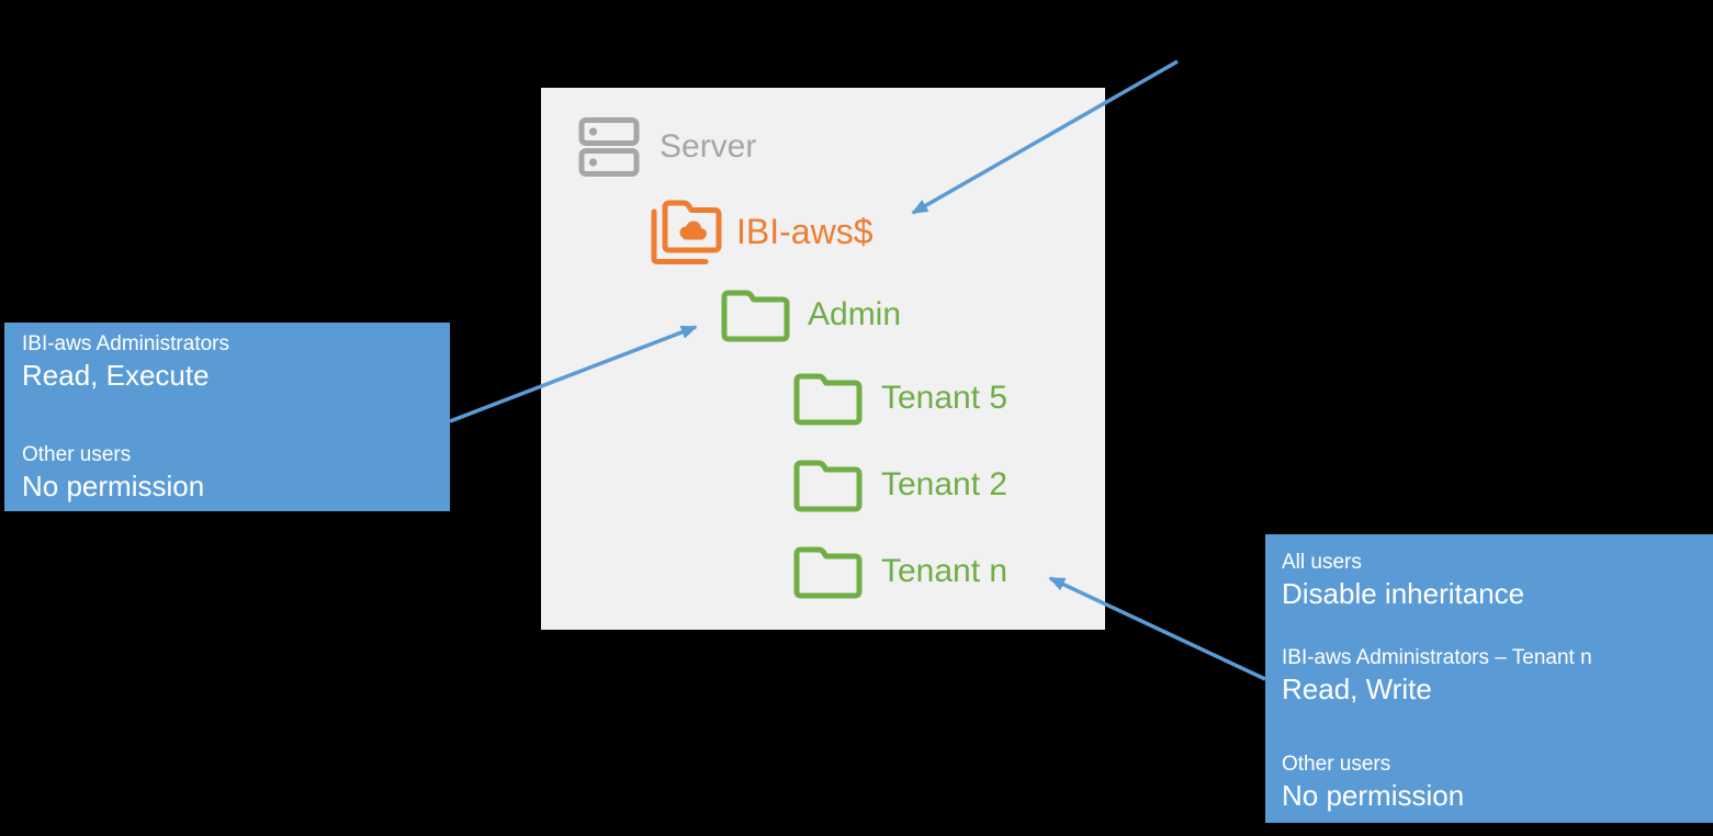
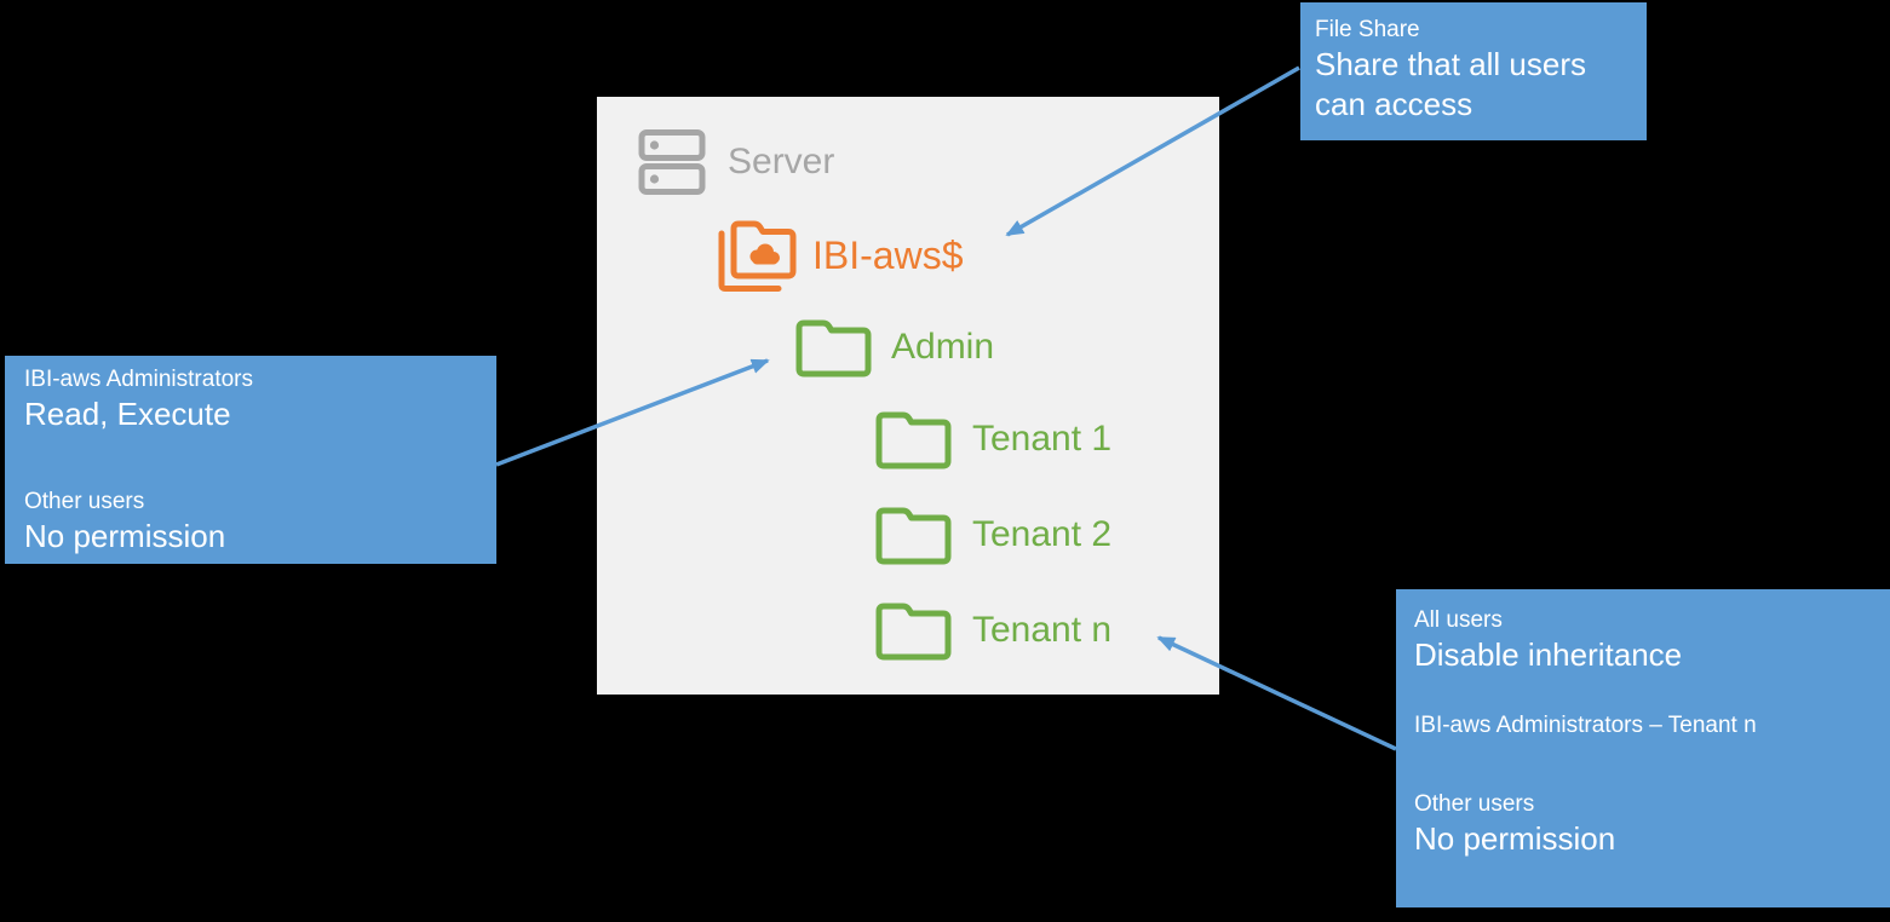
  Server
  IBI-aws$
  Admin
- Tenant 5
+ Tenant 1
  Tenant 2
  Tenant n
+ File Share
+ Share that all users can access
  IBI-aws Administrators
  Read, Execute
  Other users
  No permission
  All users
  Disable inheritance
  IBI-aws Administrators – Tenant n
- Read, Write
  Other users
  No permission
